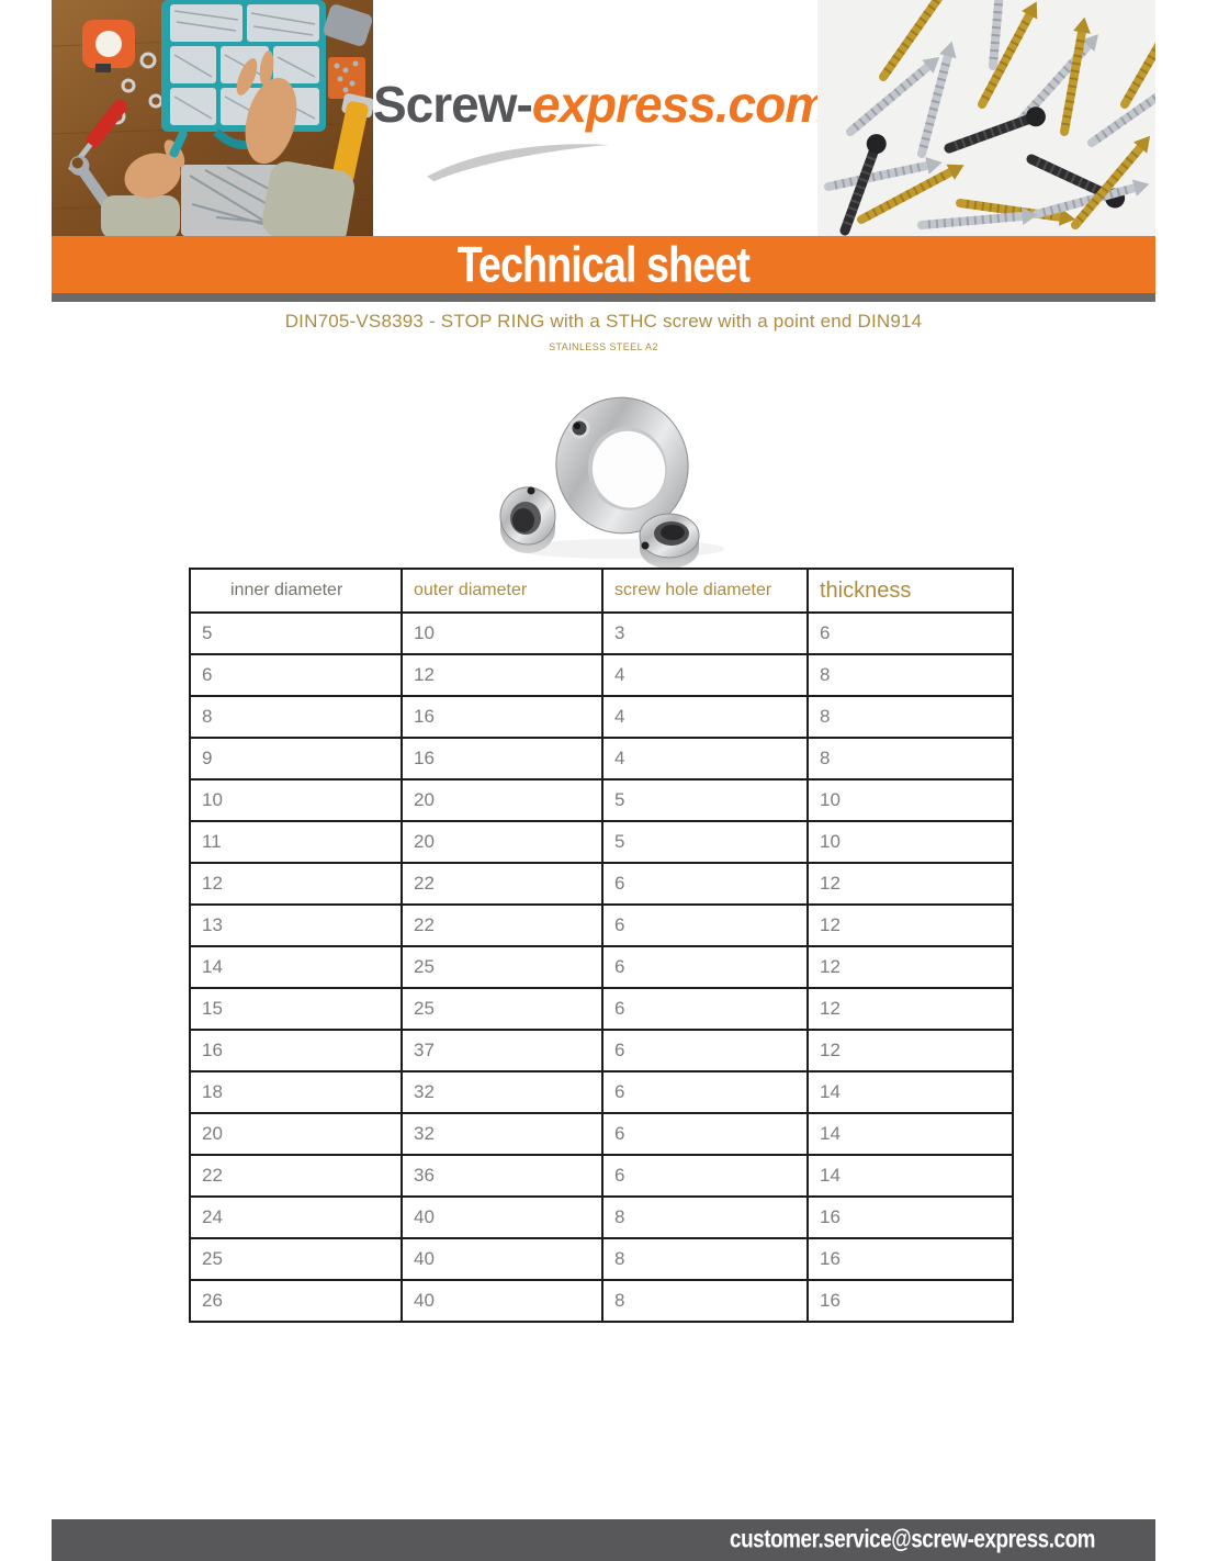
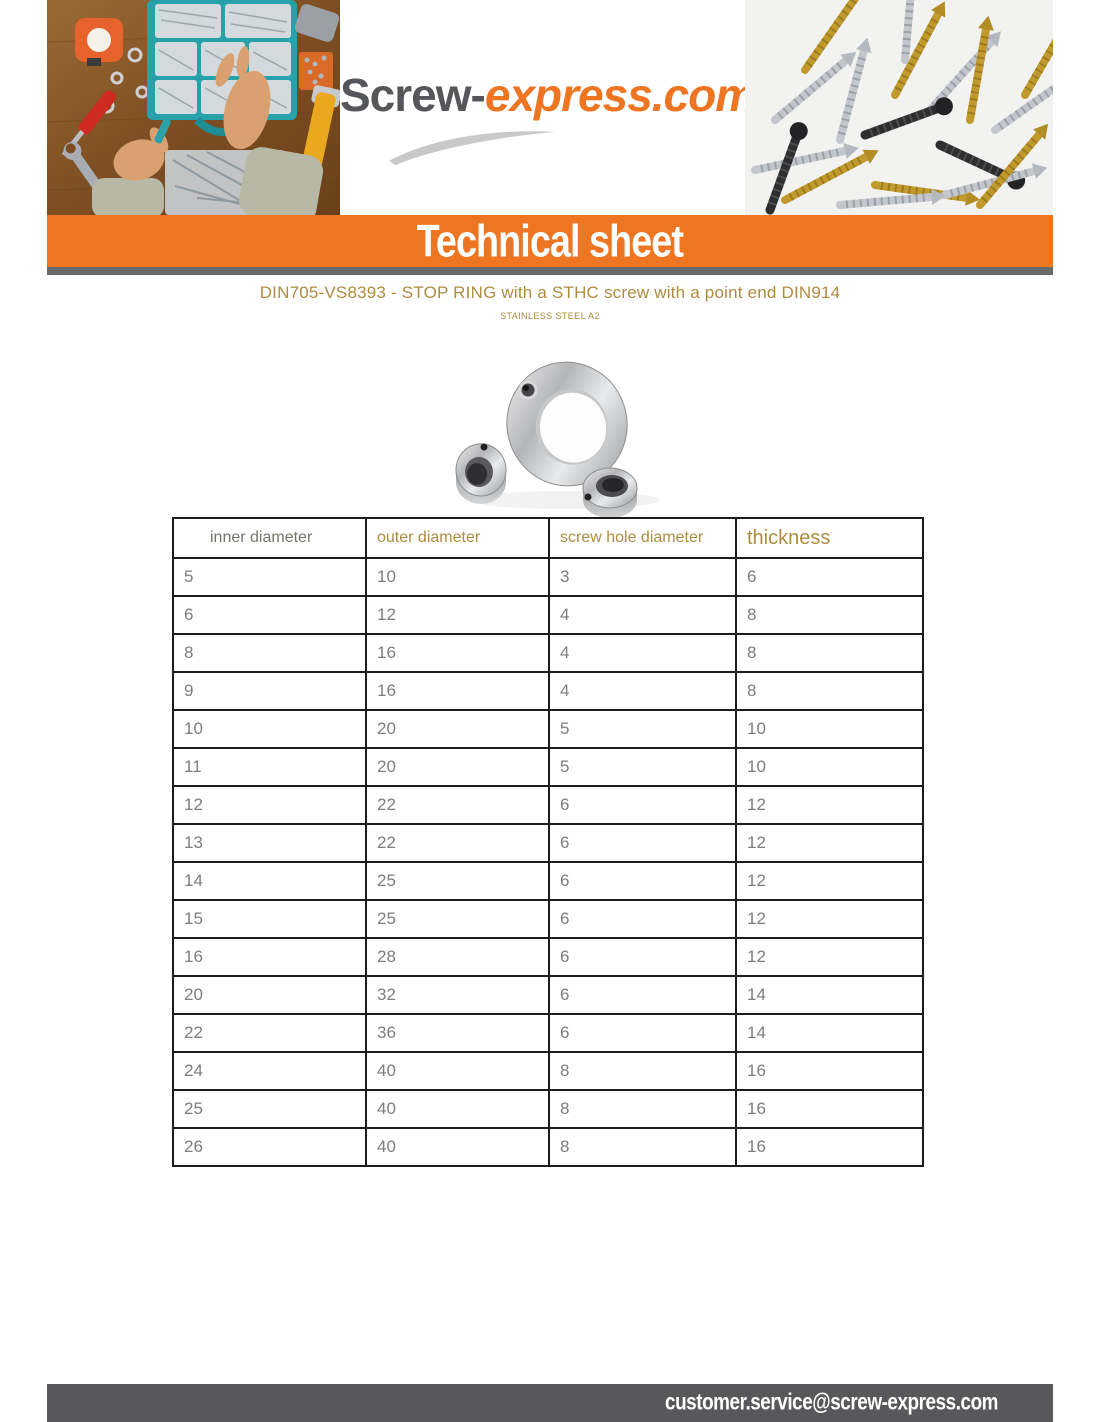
  Screw-express.com
  Technical sheet
  DIN705-VS8393 - STOP RING with a STHC screw with a point end DIN914
  STAINLESS STEEL A2
  inner diameter	outer diameter	screw hole diameter	thickness
  5	10	3	6
  6	12	4	8
  8	16	4	8
  9	16	4	8
  10	20	5	10
  11	20	5	10
  12	22	6	12
  13	22	6	12
  14	25	6	12
  15	25	6	12
- 16	37	6	12
+ 16	28	6	12
- 18	32	6	14
  20	32	6	14
  22	36	6	14
  24	40	8	16
  25	40	8	16
  26	40	8	16
  customer.service@screw-express.com
